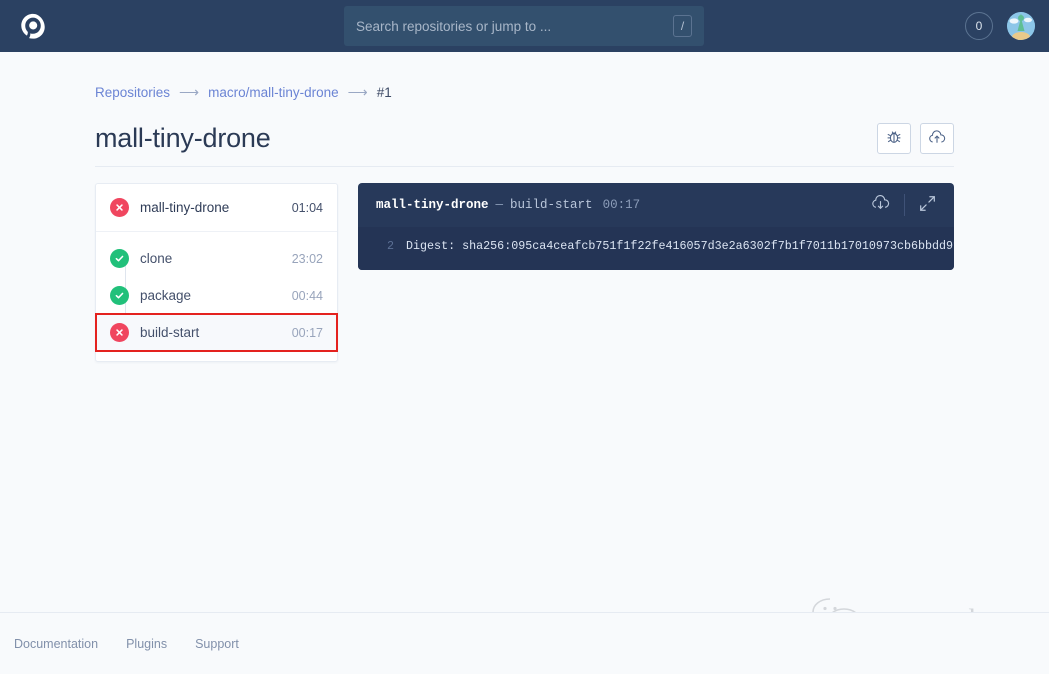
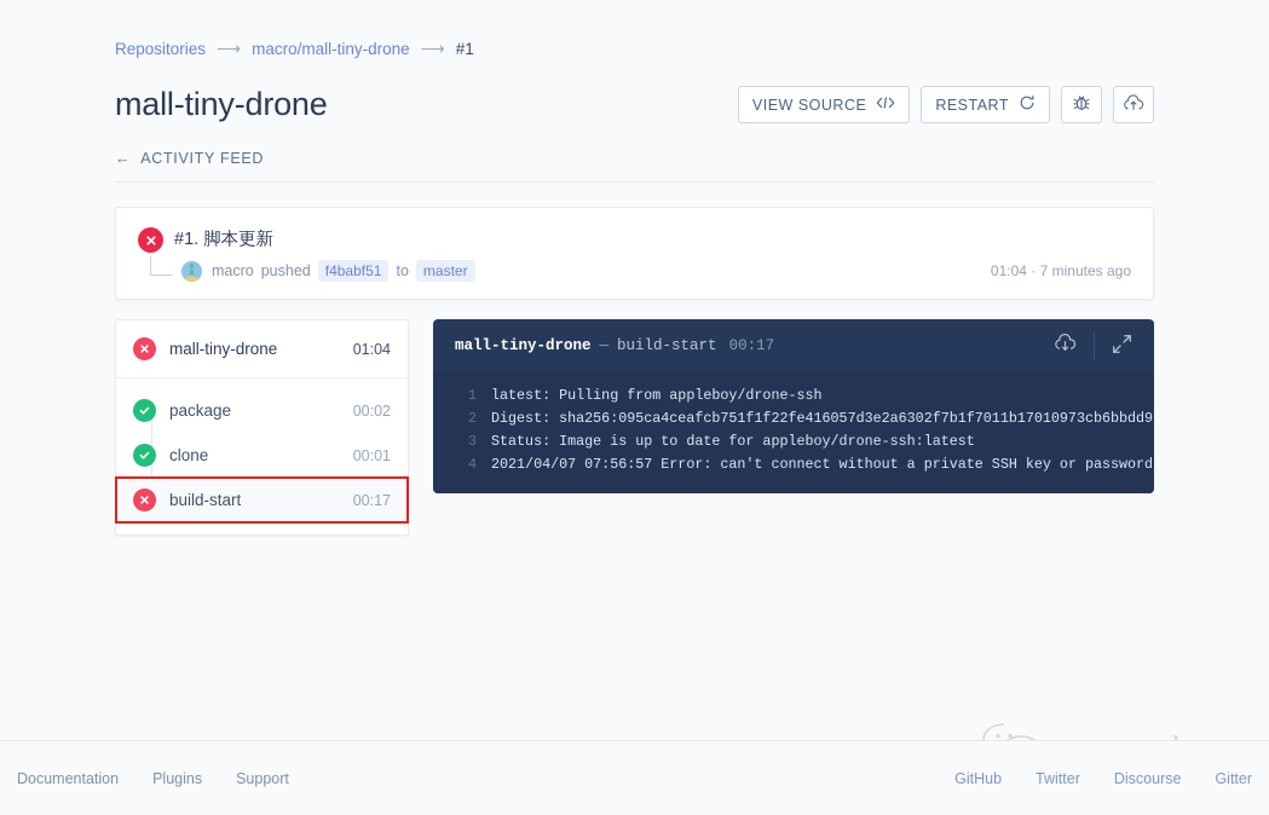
- Search repositories or jump to ...
- /
- 0
  Repositories
  ⟶
  macro/mall-tiny-drone
  ⟶
  #1
  mall-tiny-drone
+ VIEW SOURCE
+ RESTART
+ ←
+ ACTIVITY FEED
+ #1. 脚本更新
+ macro
+ pushed
+ f4babf51
+ to
+ master
+ 01:04 · 7 minutes ago
  mall-tiny-drone
  01:04
- clone
+ package
- 23:02
+ 00:02
- package
+ clone
- 00:44
+ 00:01
  build-start
  00:17
  mall-tiny-drone
  —
  build-start
  00:17
+ 1
+ latest: Pulling from appleboy/drone-ssh
  2
  Digest: sha256:095ca4ceafcb751f1f22fe416057d3e2a6302f7b1f7011b17010973cb6bbdd9
+ 3
+ Status: Image is up to date for appleboy/drone-ssh:latest
+ 4
+ 2021/04/07 07:56:57 Error: can't connect without a private SSH key or password
  Documentation
  Plugins
  Support
+ GitHub
+ Twitter
+ Discourse
+ Gitter
